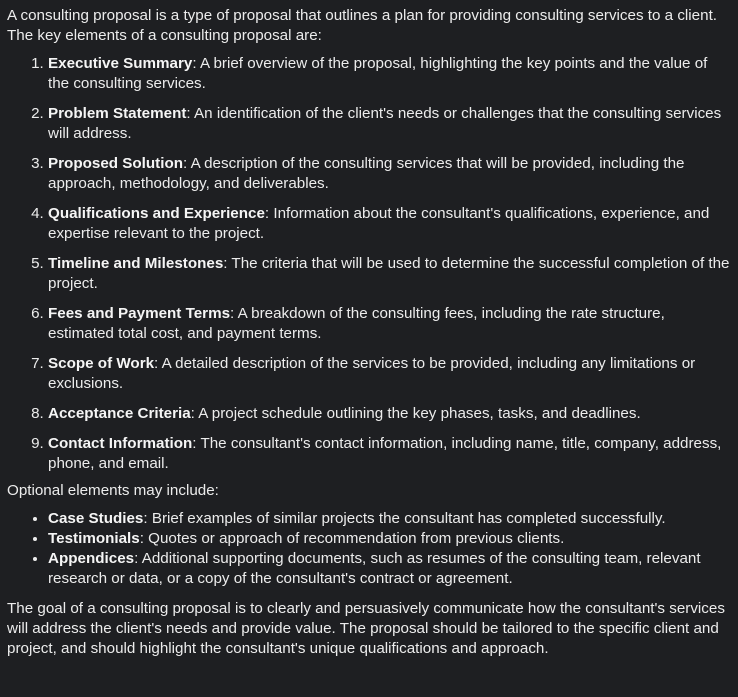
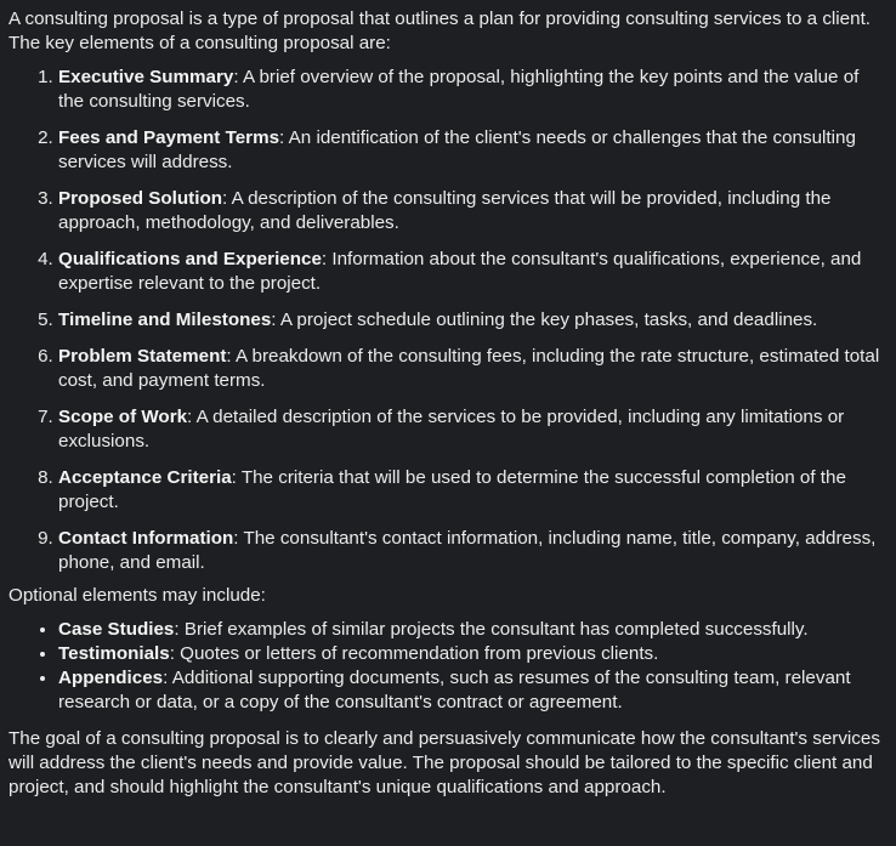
  A consulting proposal is a type of proposal that outlines a plan for providing consulting services to a client. The key elements of a consulting proposal are:
  Executive Summary: A brief overview of the proposal, highlighting the key points and the value of the consulting services.
- Problem Statement: An identification of the client's needs or challenges that the consulting services will address.
+ Fees and Payment Terms: An identification of the client's needs or challenges that the consulting services will address.
  Proposed Solution: A description of the consulting services that will be provided, including the approach, methodology, and deliverables.
  Qualifications and Experience: Information about the consultant's qualifications, experience, and expertise relevant to the project.
- Timeline and Milestones: The criteria that will be used to determine the successful completion of the project.
+ Timeline and Milestones: A project schedule outlining the key phases, tasks, and deadlines.
- Fees and Payment Terms: A breakdown of the consulting fees, including the rate structure, estimated total cost, and payment terms.
+ Problem Statement: A breakdown of the consulting fees, including the rate structure, estimated total cost, and payment terms.
  Scope of Work: A detailed description of the services to be provided, including any limitations or exclusions.
- Acceptance Criteria: A project schedule outlining the key phases, tasks, and deadlines.
+ Acceptance Criteria: The criteria that will be used to determine the successful completion of the project.
  Contact Information: The consultant's contact information, including name, title, company, address, phone, and email.
  Optional elements may include:
  Case Studies: Brief examples of similar projects the consultant has completed successfully.
- Testimonials: Quotes or approach of recommendation from previous clients.
+ Testimonials: Quotes or letters of recommendation from previous clients.
  Appendices: Additional supporting documents, such as resumes of the consulting team, relevant research or data, or a copy of the consultant's contract or agreement.
  The goal of a consulting proposal is to clearly and persuasively communicate how the consultant's services will address the client's needs and provide value. The proposal should be tailored to the specific client and project, and should highlight the consultant's unique qualifications and approach.
